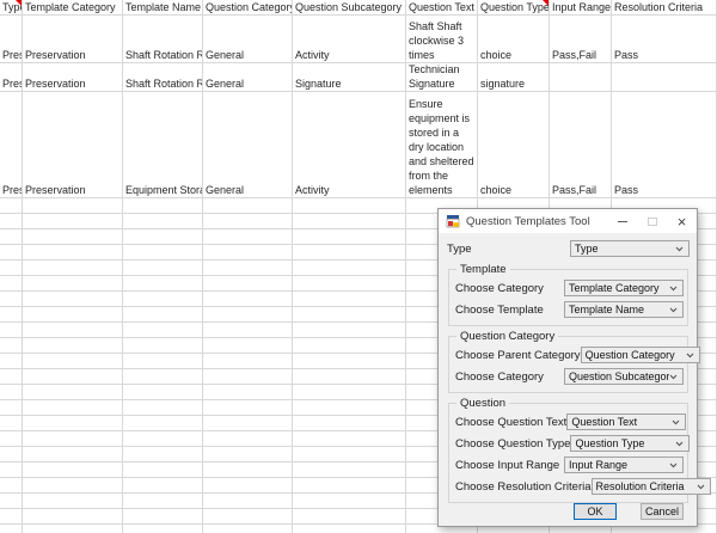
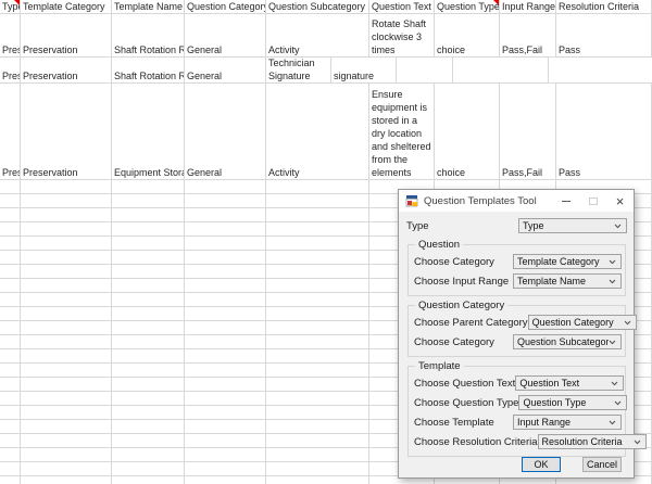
  Typ
  Template Category
  Template Name
  Question Categor
  Question Subcategory
  Question Text
  Question Type
  Input Range
  Resolution Criteria
  Preservation
  Shaft Rotation R
  General
  Activity
- Shaft Shaft clockwise 3 times
+ Rotate Shaft clockwise 3 times
  choice
  Pass,Fail
  Pass
  Preservation
  Shaft Rotation R
  General
- Signature
  Technician Signature
  signature
  Preservation
  Equipment Stor
  General
  Activity
  Ensure equipment is stored in a dry location and sheltered from the elements
  choice
  Pass,Fail
  Pass
  Question Templates Tool
  ×
  Type
  Type
- Template
+ Question
  Choose Category
  Template Category
- Choose Template
+ Choose Input Range
  Template Name
  Question Category
  Choose Parent Category
  Question Category
  Choose Category
  Question Subcategor
- Question
+ Template
  Choose Question Text
  Question Text
  Choose Question Type
  Question Type
- Choose Input Range
+ Choose Template
  Input Range
  Choose Resolution Criteria
  Resolution Criteria
  OK
  Cancel
